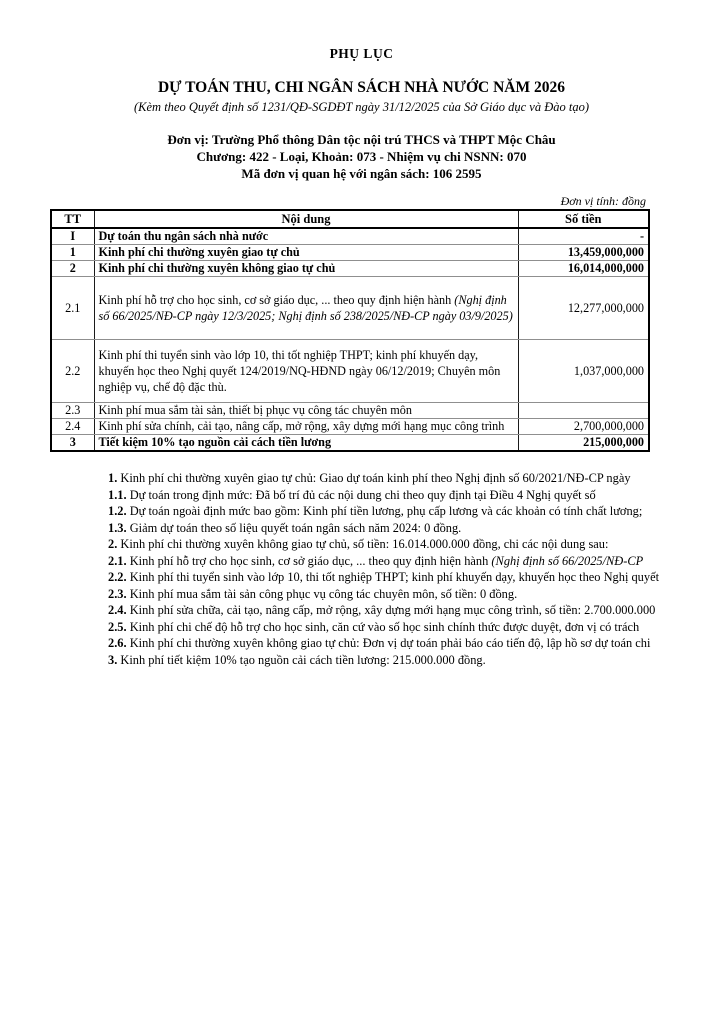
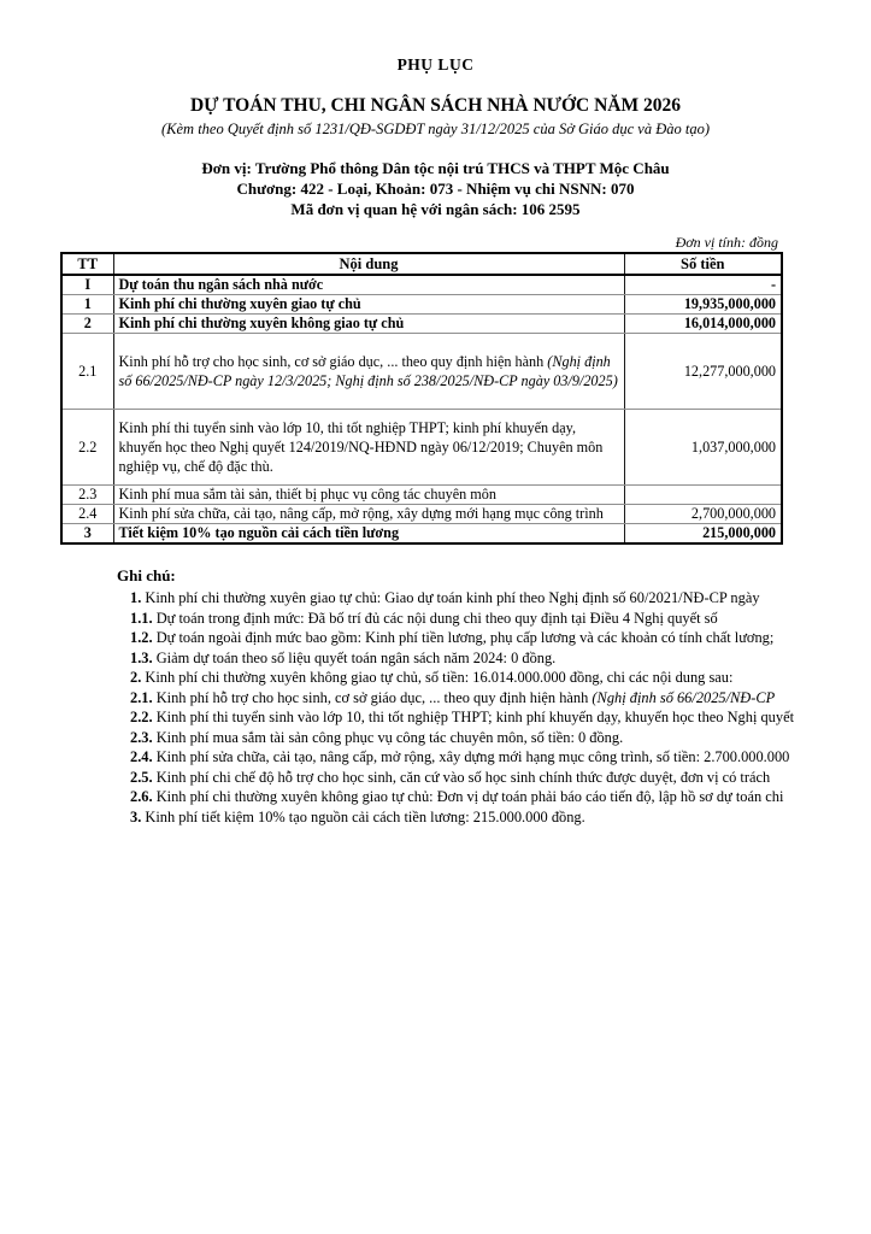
  PHỤ LỤC
  DỰ TOÁN THU, CHI NGÂN SÁCH NHÀ NƯỚC NĂM 2026
  (Kèm theo Quyết định số 1231/QĐ-SGDĐT ngày 31/12/2025 của Sở Giáo dục và Đào tạo)
  Đơn vị: Trường Phổ thông Dân tộc nội trú THCS và THPT Mộc Châu
  Chương: 422 - Loại, Khoản: 073 - Nhiệm vụ chi NSNN: 070
  Mã đơn vị quan hệ với ngân sách: 106 2595
  Đơn vị tính: đồng
  TT	Nội dung	Số tiền
  I	Dự toán thu ngân sách nhà nước	-
- 1	Kinh phí chi thường xuyên giao tự chủ	13,459,000,000
+ 1	Kinh phí chi thường xuyên giao tự chủ	19,935,000,000
  2	Kinh phí chi thường xuyên không giao tự chủ	16,014,000,000
  2.1	Kinh phí hỗ trợ cho học sinh, cơ sở giáo dục, ... theo quy định hiện hành (Nghị định số 66/2025/NĐ-CP ngày 12/3/2025; Nghị định số 238/2025/NĐ-CP ngày 03/9/2025)	12,277,000,000
  2.2	Kinh phí thi tuyển sinh vào lớp 10, thi tốt nghiệp THPT; kinh phí khuyến dạy, khuyến học theo Nghị quyết 124/2019/NQ-HĐND ngày 06/12/2019; Chuyên môn nghiệp vụ, chế độ đặc thù.	1,037,000,000
  2.3	Kinh phí mua sắm tài sản, thiết bị phục vụ công tác chuyên môn
- 2.4	Kinh phí sửa chính, cải tạo, nâng cấp, mở rộng, xây dựng mới hạng mục công trình	2,700,000,000
+ 2.4	Kinh phí sửa chữa, cải tạo, nâng cấp, mở rộng, xây dựng mới hạng mục công trình	2,700,000,000
  3	Tiết kiệm 10% tạo nguồn cải cách tiền lương	215,000,000
+ Ghi chú:
  1. Kinh phí chi thường xuyên giao tự chủ: Giao dự toán kinh phí theo Nghị định số 60/2021/NĐ-CP ngày
  1.1. Dự toán trong định mức: Đã bố trí đủ các nội dung chi theo quy định tại Điều 4 Nghị quyết số
  1.2. Dự toán ngoài định mức bao gồm: Kinh phí tiền lương, phụ cấp lương và các khoản có tính chất lương;
  1.3. Giảm dự toán theo số liệu quyết toán ngân sách năm 2024: 0 đồng.
  2. Kinh phí chi thường xuyên không giao tự chủ, số tiền: 16.014.000.000 đồng, chi các nội dung sau:
  2.1. Kinh phí hỗ trợ cho học sinh, cơ sở giáo dục, ... theo quy định hiện hành (Nghị định số 66/2025/NĐ-CP
  2.2. Kinh phí thi tuyển sinh vào lớp 10, thi tốt nghiệp THPT; kinh phí khuyến dạy, khuyến học theo Nghị quyết
  2.3. Kinh phí mua sắm tài sản công phục vụ công tác chuyên môn, số tiền: 0 đồng.
  2.4. Kinh phí sửa chữa, cải tạo, nâng cấp, mở rộng, xây dựng mới hạng mục công trình, số tiền: 2.700.000.000
  2.5. Kinh phí chi chế độ hỗ trợ cho học sinh, căn cứ vào số học sinh chính thức được duyệt, đơn vị có trách
  2.6. Kinh phí chi thường xuyên không giao tự chủ: Đơn vị dự toán phải báo cáo tiến độ, lập hồ sơ dự toán chi
  3. Kinh phí tiết kiệm 10% tạo nguồn cải cách tiền lương: 215.000.000 đồng.
